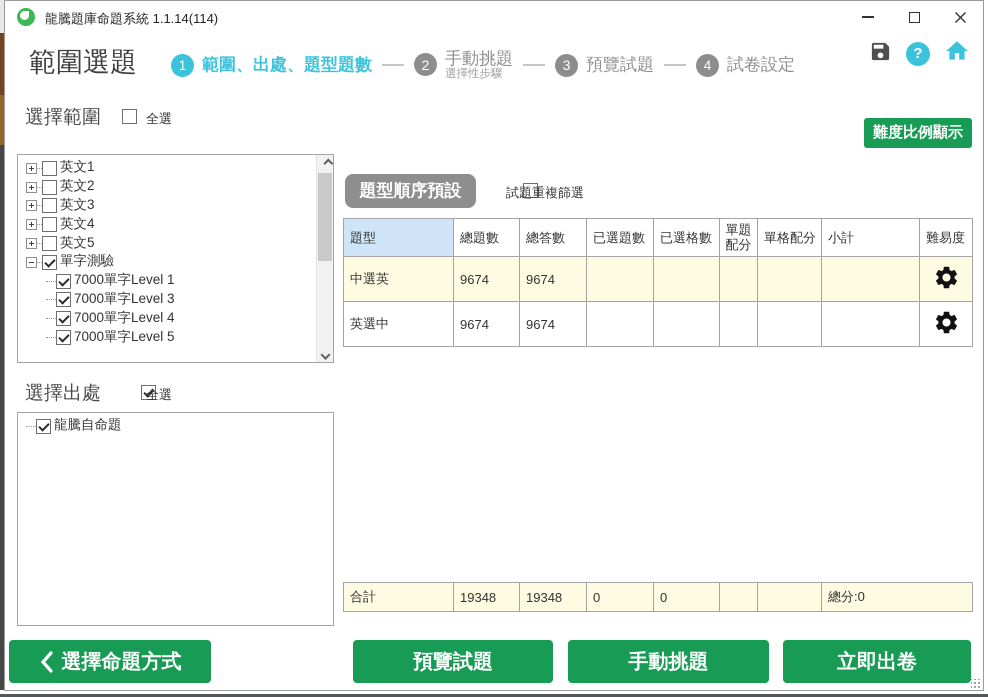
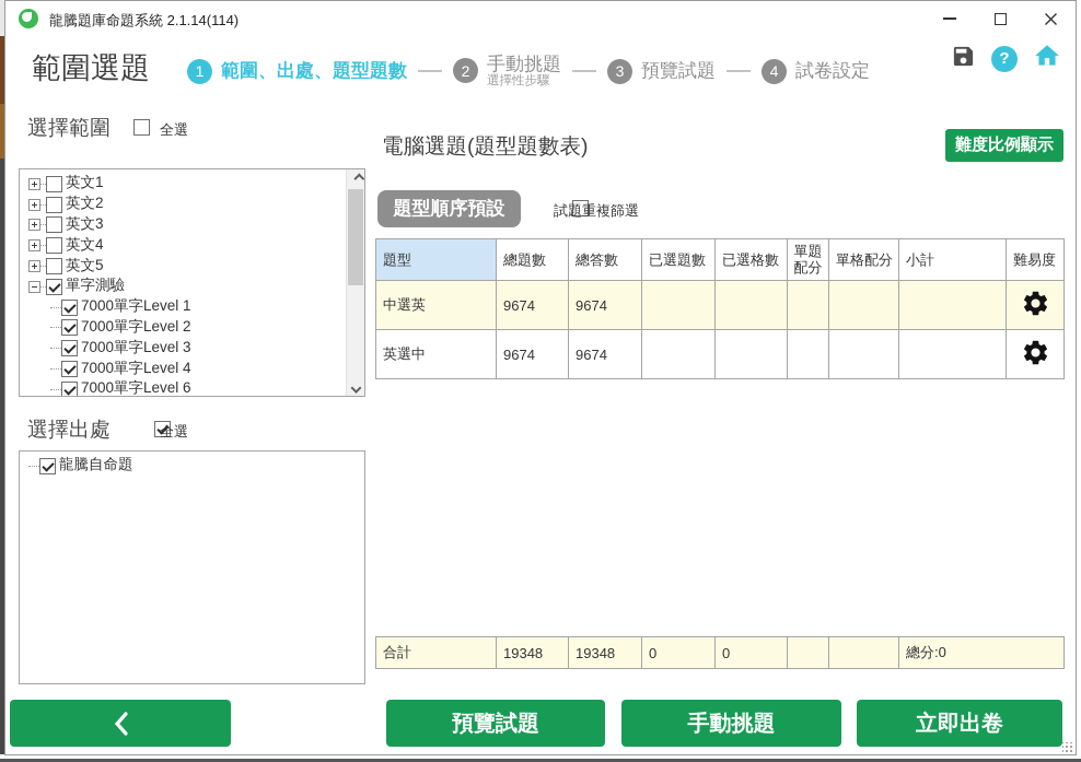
- 龍騰題庫命題系統 1.1.14(114)
+ 龍騰題庫命題系統 2.1.14(114)
  範圍選題
  1
  範圍、出處、題型題數
  2
  手動挑題
  選擇性步驟
  3
  預覽試題
  4
  試卷設定
  ?
  選擇範圍
  全選
  英文1
  英文2
  英文3
  英文4
  英文5
  單字測驗
  7000單字Level 1
+ 7000單字Level 2
  7000單字Level 3
  7000單字Level 4
- 7000單字Level 5
+ 7000單字Level 6
  選擇出處
  全選
  龍騰自命題
+ 電腦選題(題型題數表)
  難度比例顯示
  題型順序預設
  試題重複篩選
  題型	總題數	總答數	已選題數	已選格數	單題配分	單格配分	小計	難易度
  中選英	9674	9674
  英選中	9674	9674
  合計	19348	19348	0	0			總分:0
- 選擇命題方式
  預覽試題
  手動挑題
  立即出卷
